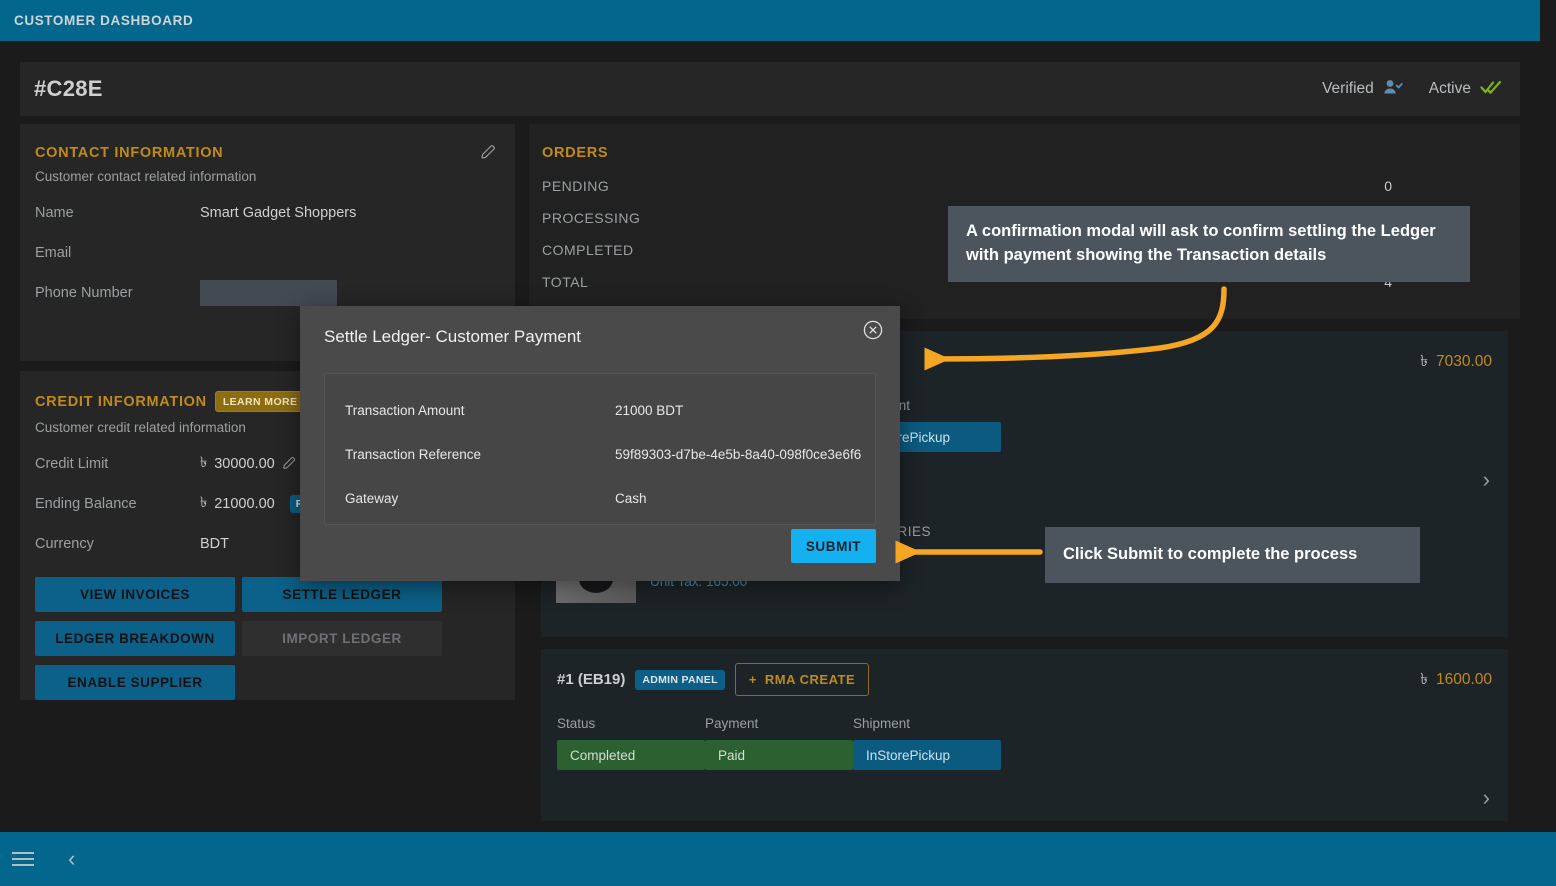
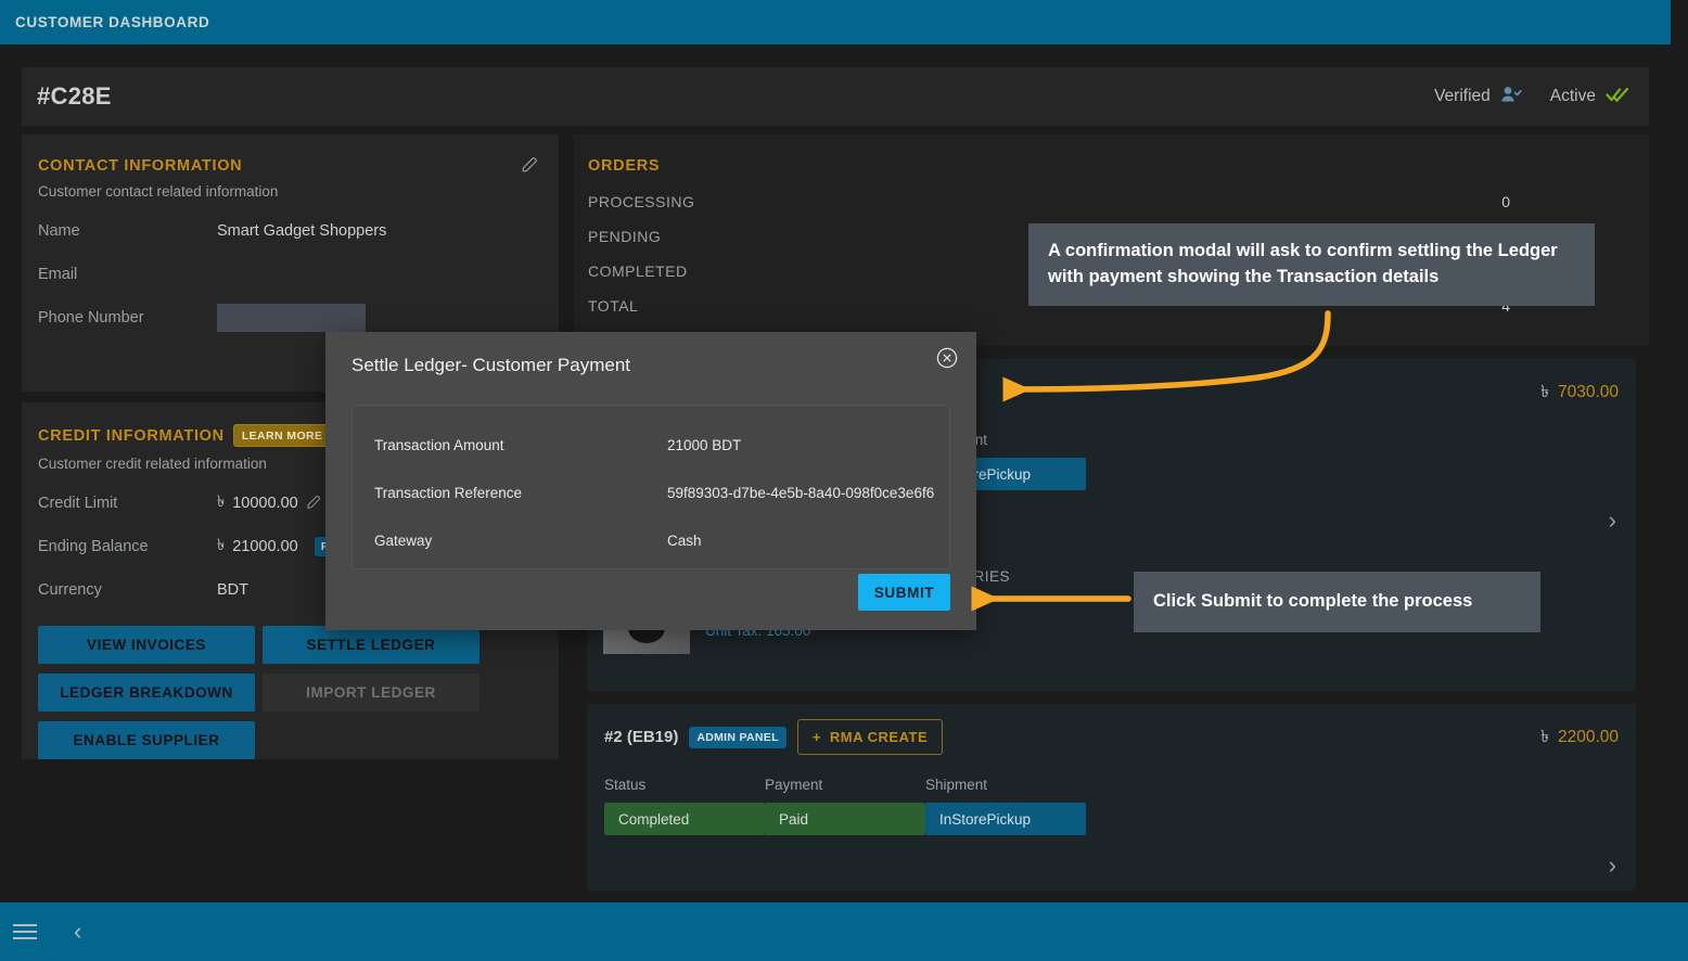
  CUSTOMER DASHBOARD
  #C28E
  Verified
  Active
  CONTACT INFORMATION
  Customer contact related information
  Name
  Smart Gadget Shoppers
  Email
  Phone Number
  CREDIT INFORMATION
  LEARN MORE
  Customer credit related information
  Credit Limit
  ৳
- 30000.00
+ 10000.00
  Ending Balance
  ৳
  21000.00
  Currency
  BDT
  VIEW INVOICES
  SETTLE LEDGER
  LEDGER BREAKDOWN
  IMPORT LEDGER
  ENABLE SUPPLIER
  ORDERS
- PENDING
+ PROCESSING
  0
- PROCESSING
+ PENDING
  COMPLETED
  TOTAL
  4
  ৳
  7030.00
  ›
  Unit Tax: 165.00
- #1 (EB19)
+ #2 (EB19)
  ADMIN PANEL
  +
  RMA CREATE
  ৳
- 1600.00
+ 2200.00
  Status
  Payment
  Shipment
  Completed
  Paid
  InStorePickup
  ›
  Settle Ledger- Customer Payment
  Transaction Amount
  21000 BDT
  Transaction Reference
  59f89303-d7be-4e5b-8a40-098f0ce3e6f6
  Gateway
  Cash
  SUBMIT
  A confirmation modal will ask to confirm settling the Ledger with payment showing the Transaction details
  Click Submit to complete the process
  ‹
